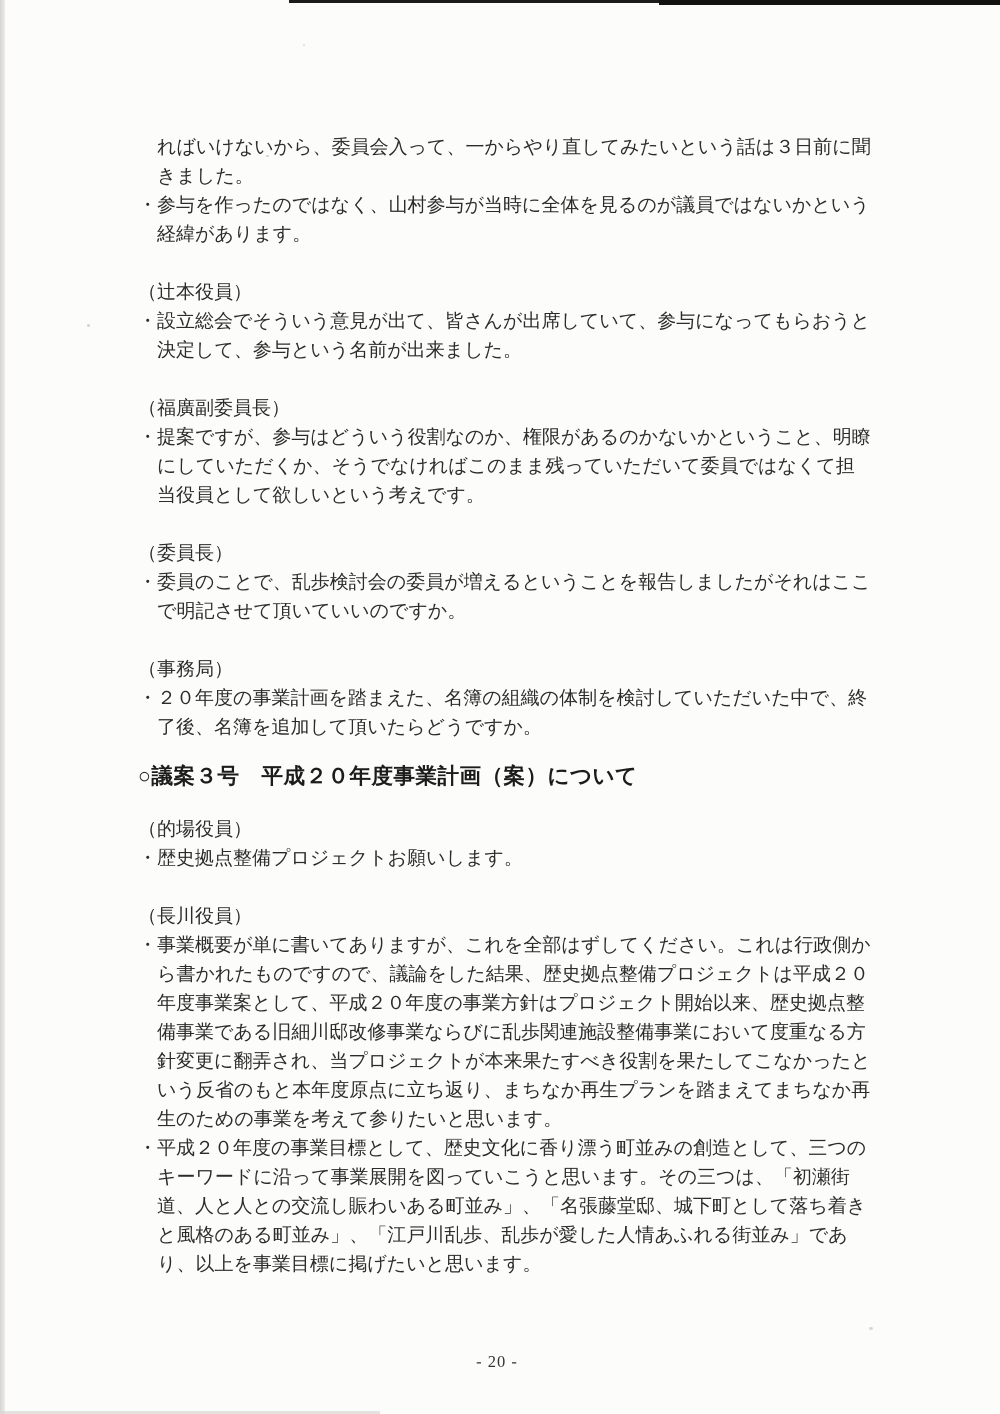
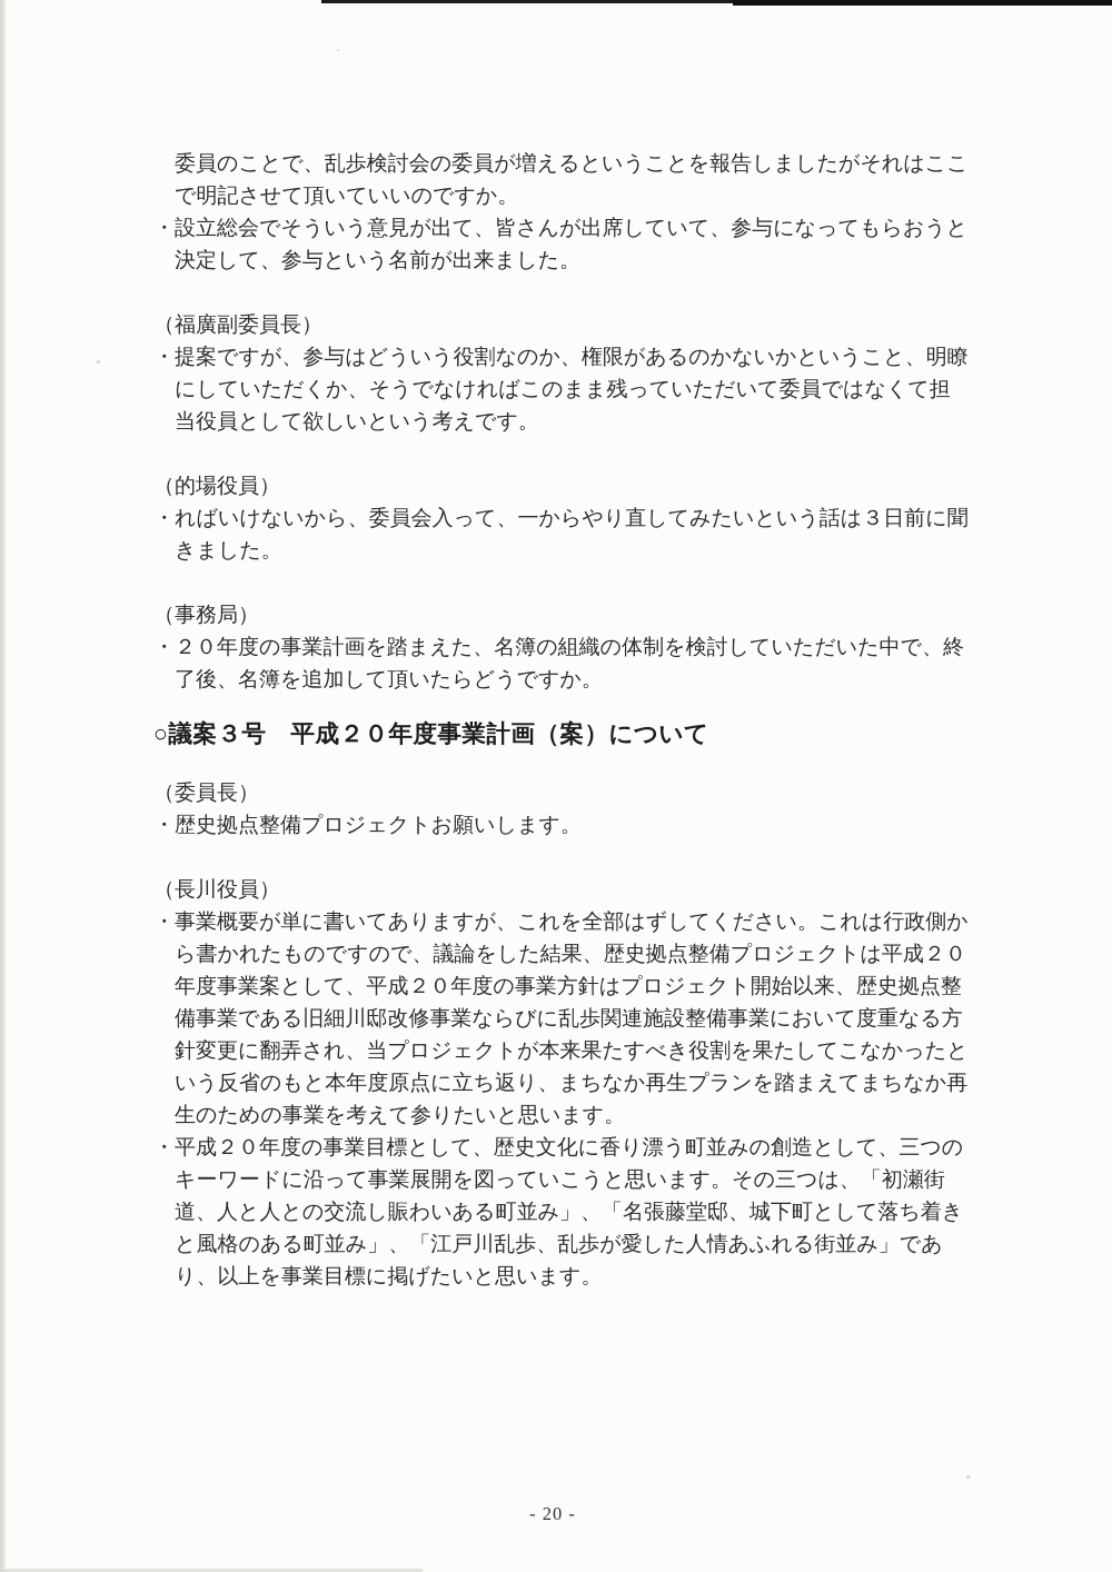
- ればいけないから、委員会入って、一からやり直してみたいという話は３日前に聞きました。
+ 委員のことで、乱歩検討会の委員が増えるということを報告しましたがそれはここで明記させて頂いていいのですか。
- ・参与を作ったのではなく、山村参与が当時に全体を見るのが議員ではないかという経緯があります。
- （辻本役員）
  ・設立総会でそういう意見が出て、皆さんが出席していて、参与になってもらおうと決定して、参与という名前が出来ました。
  （福廣副委員長）
  ・提案ですが、参与はどういう役割なのか、権限があるのかないかということ、明瞭にしていただくか、そうでなければこのまま残っていただいて委員ではなくて担当役員として欲しいという考えです。
- （委員長）
+ （的場役員）
- ・委員のことで、乱歩検討会の委員が増えるということを報告しましたがそれはここで明記させて頂いていいのですか。
+ ・ればいけないから、委員会入って、一からやり直してみたいという話は３日前に聞きました。
  （事務局）
  ・２０年度の事業計画を踏まえた、名簿の組織の体制を検討していただいた中で、終了後、名簿を追加して頂いたらどうですか。
  ○議案３号 平成２０年度事業計画（案）について
- （的場役員）
+ （委員長）
  ・歴史拠点整備プロジェクトお願いします。
  （長川役員）
  ・事業概要が単に書いてありますが、これを全部はずしてください。これは行政側から書かれたものですので、議論をした結果、歴史拠点整備プロジェクトは平成２０年度事業案として、平成２０年度の事業方針はプロジェクト開始以来、歴史拠点整備事業である旧細川邸改修事業ならびに乱歩関連施設整備事業において度重なる方針変更に翻弄され、当プロジェクトが本来果たすべき役割を果たしてこなかったという反省のもと本年度原点に立ち返り、まちなか再生プランを踏まえてまちなか再生のための事業を考えて参りたいと思います。
  ・平成２０年度の事業目標として、歴史文化に香り漂う町並みの創造として、三つのキーワードに沿って事業展開を図っていこうと思います。その三つは、「初瀬街道、人と人との交流し賑わいある町並み」、「名張藤堂邸、城下町として落ち着きと風格のある町並み」、「江戸川乱歩、乱歩が愛した人情あふれる街並み」であり、以上を事業目標に掲げたいと思います。
  - 20 -
